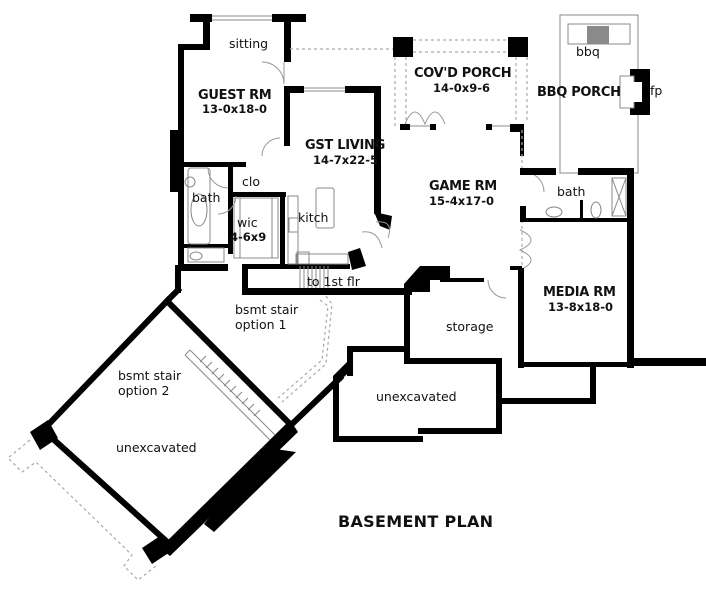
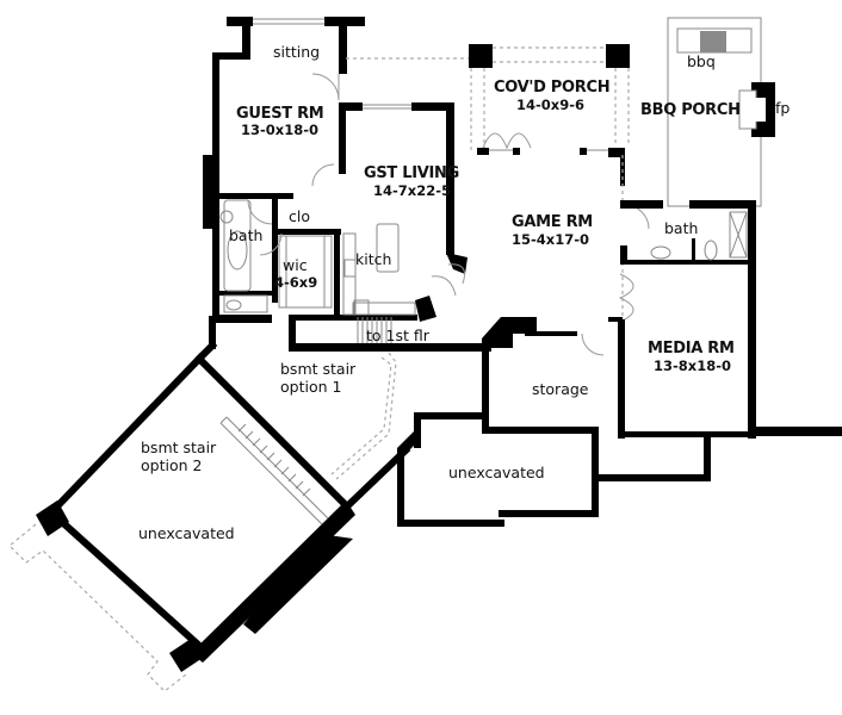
  sitting
  GUEST RM
  13-0x18-0
  GST LIVING
  14-7x22-5
  COV'D PORCH
  14-0x9-6
  BBQ PORCH
  bbq
  fp
  clo
  bath
  wic
  4-6x9
  kitch
  GAME RM
  15-4x17-0
  bath
  MEDIA RM
  13-8x18-0
  to 1st flr
  bsmt stair
  option 1
  bsmt stair
  option 2
  storage
  unexcavated
  unexcavated
- BASEMENT PLAN
